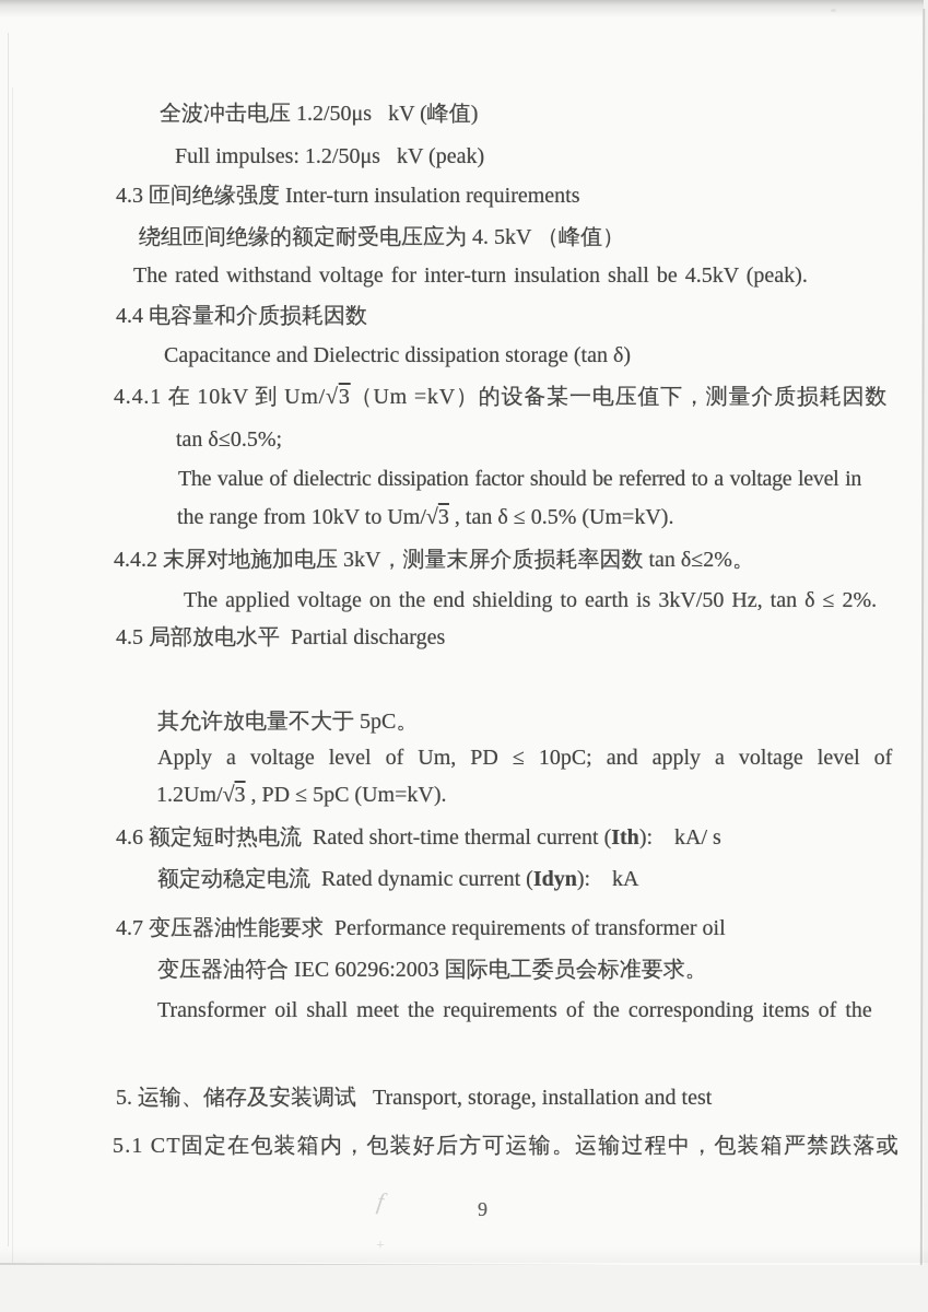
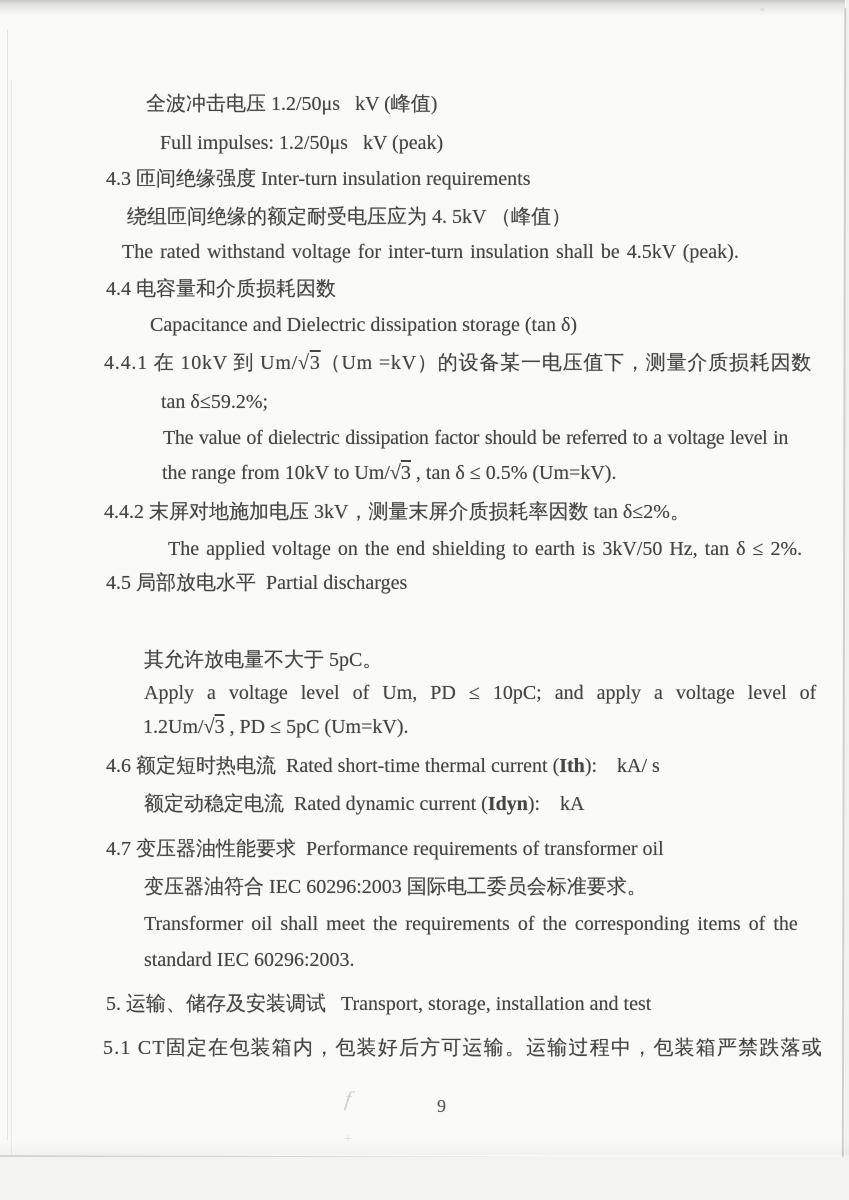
  +
  全波冲击电压 1.2/50μs kV (峰值)
  Full impulses: 1.2/50μs kV (peak)
  4.3 匝间绝缘强度 Inter-turn insulation requirements
  绕组匝间绝缘的额定耐受电压应为 4. 5kV （峰值）
  The rated withstand voltage for inter-turn insulation shall be 4.5kV (peak).
  4.4 电容量和介质损耗因数
  Capacitance and Dielectric dissipation storage (tan δ)
  4.4.1 在 10kV 到 Um/√3（Um =kV）的设备某一电压值下，测量介质损耗因数
- tan δ≤0.5%;
+ tan δ≤59.2%;
  The value of dielectric dissipation factor should be referred to a voltage level in
  the range from 10kV to Um/√3 , tan δ ≤ 0.5% (Um=kV).
  4.4.2 末屏对地施加电压 3kV，测量末屏介质损耗率因数 tan δ≤2%。
  The applied voltage on the end shielding to earth is 3kV/50 Hz, tan δ ≤ 2%.
  4.5 局部放电水平 Partial discharges
  其允许放电量不大于 5pC。
  Apply a voltage level of Um, PD ≤ 10pC; and apply a voltage level of
  1.2Um/√3 , PD ≤ 5pC (Um=kV).
  4.6 额定短时热电流 Rated short-time thermal current (Ith): kA/ s
  额定动稳定电流 Rated dynamic current (Idyn): kA
  4.7 变压器油性能要求 Performance requirements of transformer oil
  变压器油符合 IEC 60296:2003 国际电工委员会标准要求。
  Transformer oil shall meet the requirements of the corresponding items of the
+ standard IEC 60296:2003.
  5. 运输、储存及安装调试 Transport, storage, installation and test
  5.1 CT固定在包装箱内，包装好后方可运输。运输过程中，包装箱严禁跌落或
  9
